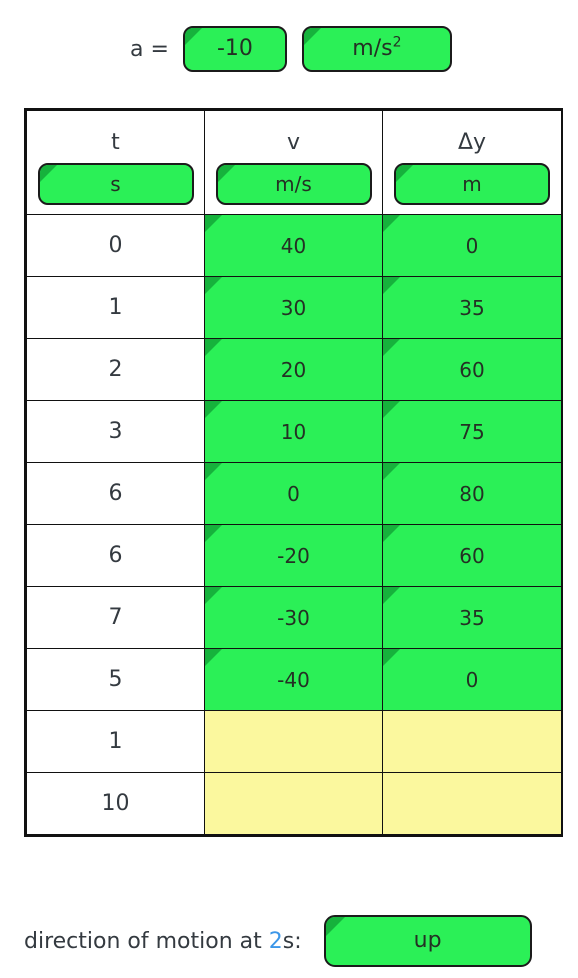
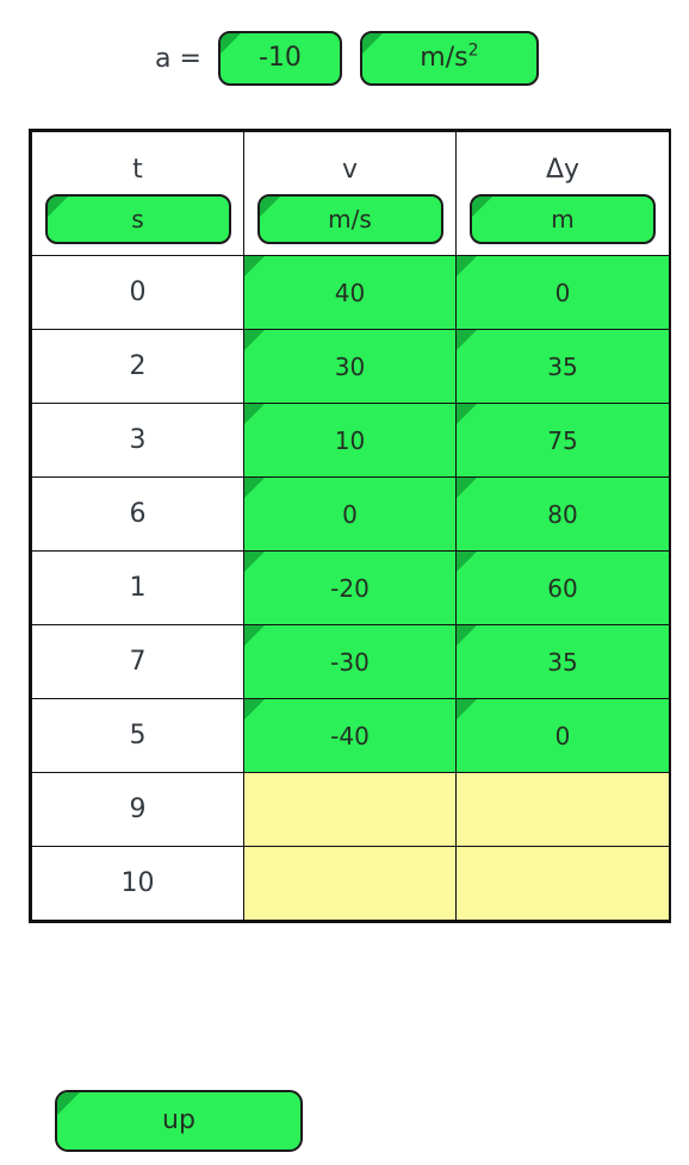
  a =
  -10
  m/s2
  t s	v m/s	Δy m
  0	40	0
- 1	30	35
+ 2	30	35
- 2	20	60
  3	10	75
  6	0	80
- 6	-20	60
+ 1	-20	60
  7	-30	35
  5	-40	0
- 1
+ 9
  10
- direction of motion at 2s:
  up
